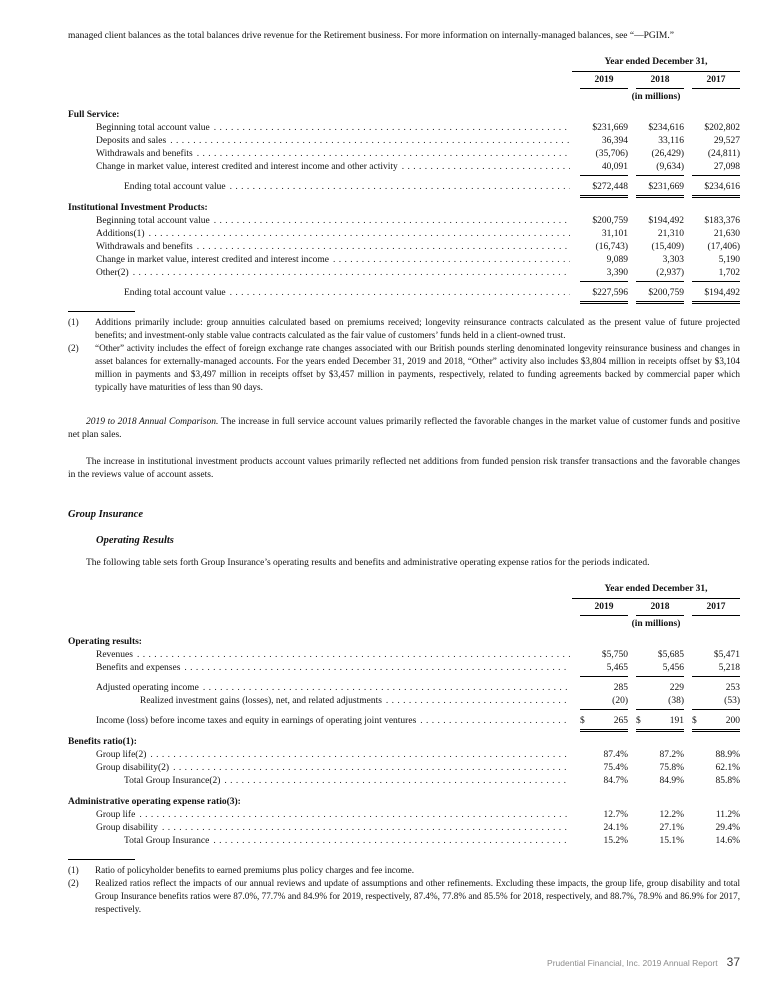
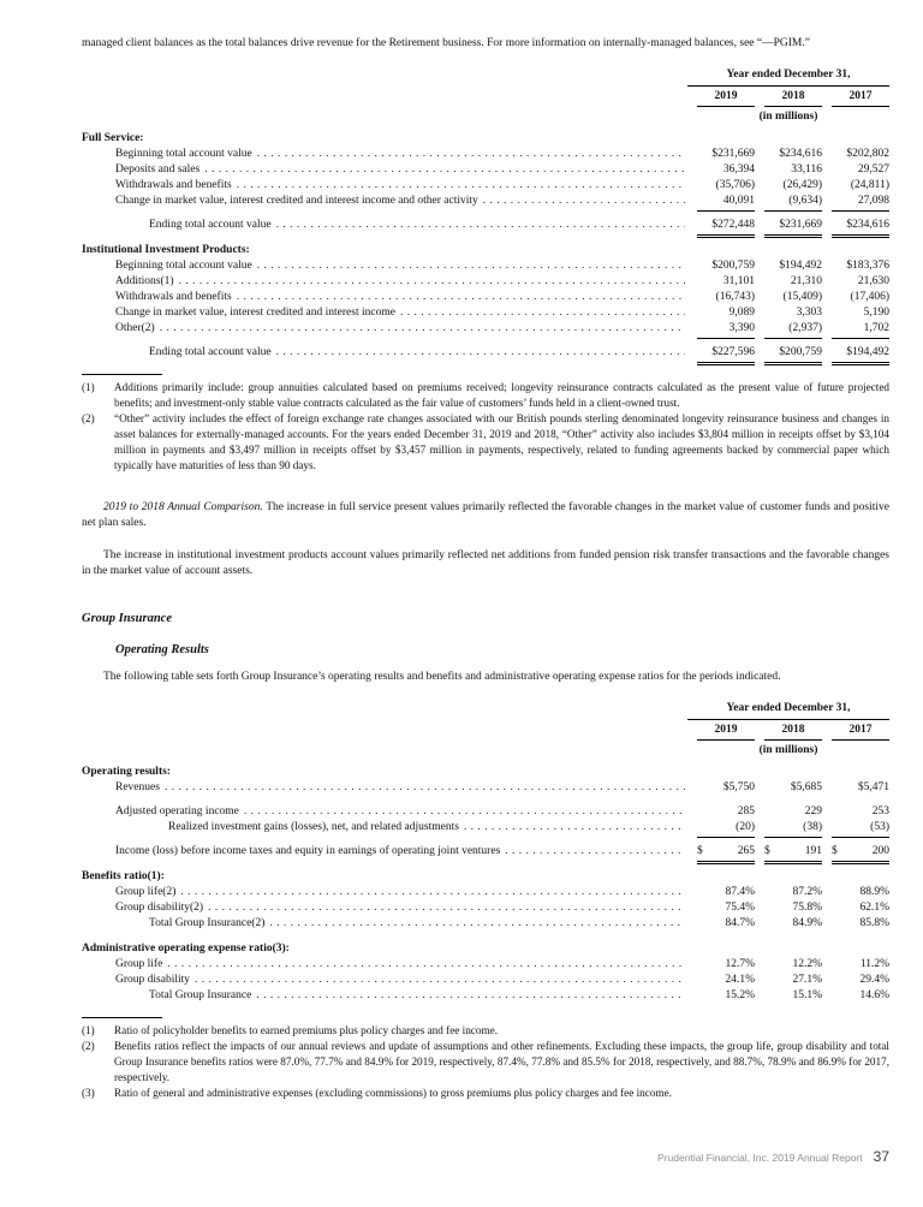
  managed client balances as the total balances drive revenue for the Retirement business. For more information on internally-managed balances, see “—PGIM.”
  Year ended December 31,
  2019
  2018
  2017
  (in millions)
  Full Service:
  Beginning total account value
  $231,669
  $234,616
  $202,802
  Deposits and sales
  36,394
  33,116
  29,527
  Withdrawals and benefits
  (35,706)
  (26,429)
  (24,811)
  Change in market value, interest credited and interest income and other activity
  40,091
  (9,634)
  27,098
  Ending total account value
  $272,448
  $231,669
  $234,616
  Institutional Investment Products:
  Beginning total account value
  $200,759
  $194,492
  $183,376
  Additions(1)
  31,101
  21,310
  21,630
  Withdrawals and benefits
  (16,743)
  (15,409)
  (17,406)
  Change in market value, interest credited and interest income
  9,089
  3,303
  5,190
  Other(2)
  3,390
  (2,937)
  1,702
  Ending total account value
  $227,596
  $200,759
  $194,492
  (1)
  Additions primarily include: group annuities calculated based on premiums received; longevity reinsurance contracts calculated as the present value of future projected benefits; and investment-only stable value contracts calculated as the fair value of customers’ funds held in a client-owned trust.
  (2)
  “Other” activity includes the effect of foreign exchange rate changes associated with our British pounds sterling denominated longevity reinsurance business and changes in asset balances for externally-managed accounts. For the years ended December 31, 2019 and 2018, “Other” activity also includes $3,804 million in receipts offset by $3,104 million in payments and $3,497 million in receipts offset by $3,457 million in payments, respectively, related to funding agreements backed by commercial paper which typically have maturities of less than 90 days.
- 2019 to 2018 Annual Comparison. The increase in full service account values primarily reflected the favorable changes in the market value of customer funds and positive net plan sales.
+ 2019 to 2018 Annual Comparison. The increase in full service present values primarily reflected the favorable changes in the market value of customer funds and positive net plan sales.
- The increase in institutional investment products account values primarily reflected net additions from funded pension risk transfer transactions and the favorable changes in the reviews value of account assets.
+ The increase in institutional investment products account values primarily reflected net additions from funded pension risk transfer transactions and the favorable changes in the market value of account assets.
  Group Insurance
  Operating Results
  The following table sets forth Group Insurance’s operating results and benefits and administrative operating expense ratios for the periods indicated.
  Year ended December 31,
  2019
  2018
  2017
  (in millions)
  Operating results:
  Revenues
  $5,750
  $5,685
  $5,471
- Benefits and expenses
- 5,465
- 5,456
- 5,218
  Adjusted operating income
  285
  229
  253
  Realized investment gains (losses), net, and related adjustments
  (20)
  (38)
  (53)
  Income (loss) before income taxes and equity in earnings of operating joint ventures
  $
  265
  $
  191
  $
  200
  Benefits ratio(1):
  Group life(2)
  87.4%
  87.2%
  88.9%
  Group disability(2)
  75.4%
  75.8%
  62.1%
  Total Group Insurance(2)
  84.7%
  84.9%
  85.8%
  Administrative operating expense ratio(3):
  Group life
  12.7%
  12.2%
  11.2%
  Group disability
  24.1%
  27.1%
  29.4%
  Total Group Insurance
  15.2%
  15.1%
  14.6%
  (1)
  Ratio of policyholder benefits to earned premiums plus policy charges and fee income.
  (2)
- Realized ratios reflect the impacts of our annual reviews and update of assumptions and other refinements. Excluding these impacts, the group life, group disability and total Group Insurance benefits ratios were 87.0%, 77.7% and 84.9% for 2019, respectively, 87.4%, 77.8% and 85.5% for 2018, respectively, and 88.7%, 78.9% and 86.9% for 2017, respectively.
+ Benefits ratios reflect the impacts of our annual reviews and update of assumptions and other refinements. Excluding these impacts, the group life, group disability and total Group Insurance benefits ratios were 87.0%, 77.7% and 84.9% for 2019, respectively, 87.4%, 77.8% and 85.5% for 2018, respectively, and 88.7%, 78.9% and 86.9% for 2017, respectively.
+ (3)
+ Ratio of general and administrative expenses (excluding commissions) to gross premiums plus policy charges and fee income.
  Prudential Financial, Inc. 2019 Annual Report
  37
